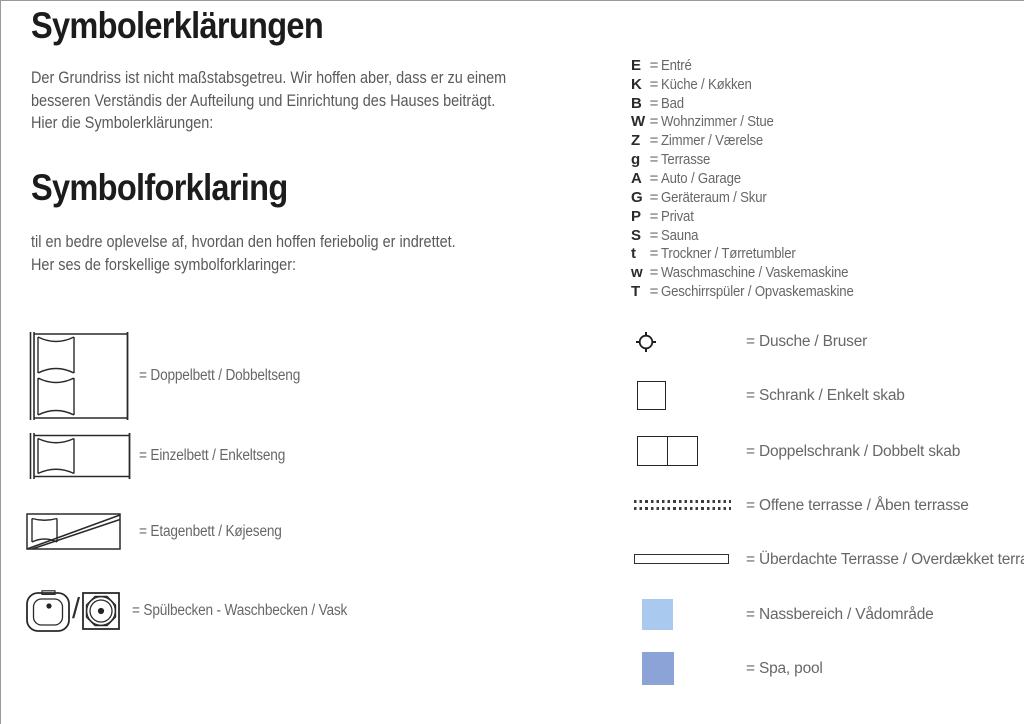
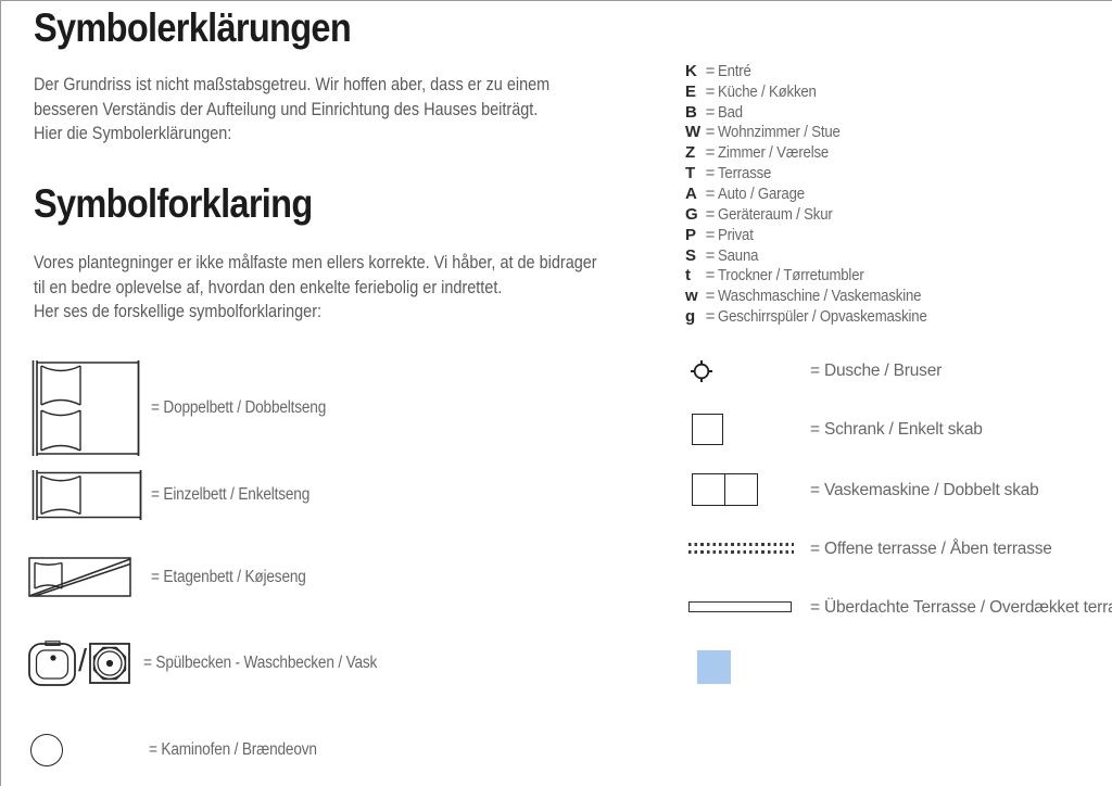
  Symbolerklärungen
  Der Grundriss ist nicht maßstabsgetreu. Wir hoffen aber, dass er zu einem
  besseren Verständis der Aufteilung und Einrichtung des Hauses beiträgt.
  Hier die Symbolerklärungen:
  Symbolforklaring
+ Vores plantegninger er ikke målfaste men ellers korrekte. Vi håber, at de bidrager
- til en bedre oplevelse af, hvordan den hoffen feriebolig er indrettet.
+ til en bedre oplevelse af, hvordan den enkelte feriebolig er indrettet.
  Her ses de forskellige symbolforklaringer:
  = Doppelbett / Dobbeltseng
  = Einzelbett / Enkeltseng
  = Etagenbett / Køjeseng
  /
  = Spülbecken - Waschbecken / Vask
+ = Kaminofen / Brændeovn
- E
+ K
  =
  Entré
- K
+ E
  =
  Küche / Køkken
  B
  =
  Bad
  W
  =
  Wohnzimmer / Stue
  Z
  =
  Zimmer / Værelse
- g
+ T
  =
  Terrasse
  A
  =
  Auto / Garage
  G
  =
  Geräteraum / Skur
  P
  =
  Privat
  S
  =
  Sauna
  t
  =
  Trockner / Tørretumbler
  w
  =
  Waschmaschine / Vaskemaskine
- T
+ g
  =
  Geschirrspüler / Opvaskemaskine
  = Dusche / Bruser
  = Schrank / Enkelt skab
- = Doppelschrank / Dobbelt skab
+ = Vaskemaskine / Dobbelt skab
  = Offene terrasse / Åben terrasse
  = Überdachte Terrasse / Overdækket terr
- = Nassbereich / Vådområde
- = Spa, pool
